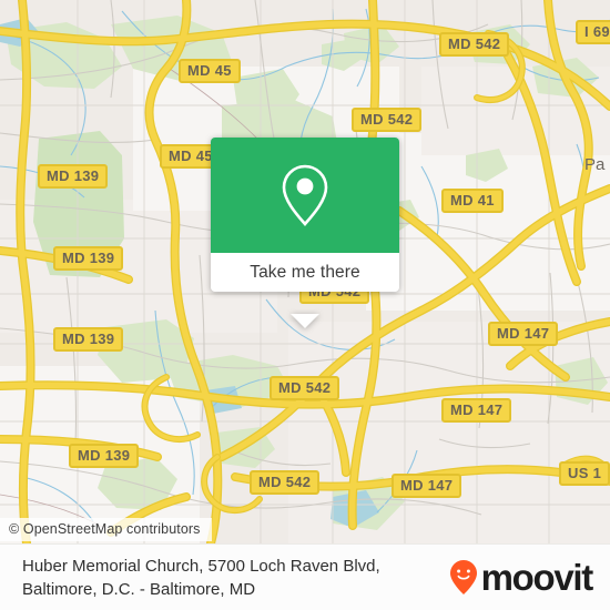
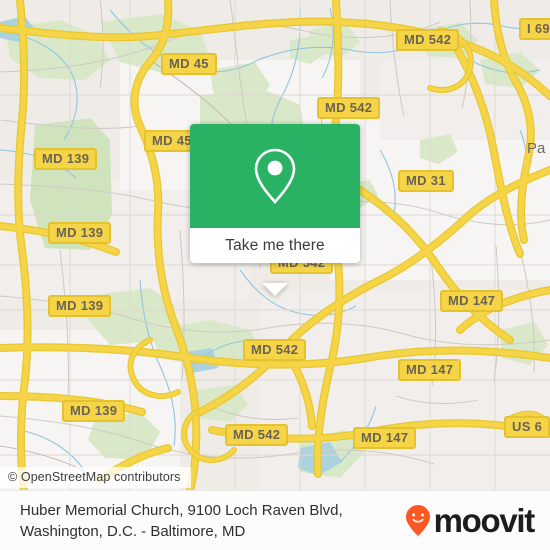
  MD 542
  I 69
  MD 45
  MD 542
  MD 45
  MD 139
- MD 41
+ MD 31
  MD 139
  MD 147
  MD 139
  MD 542
  MD 147
  MD 139
- US 1
+ US 6
  MD 542
  MD 147
  Pa
  © OpenStreetMap contributors
  Take me there
- Huber Memorial Church, 5700 Loch Raven Blvd,
+ Huber Memorial Church, 9100 Loch Raven Blvd,
- Baltimore, D.C. - Baltimore, MD
+ Washington, D.C. - Baltimore, MD
  moovit
